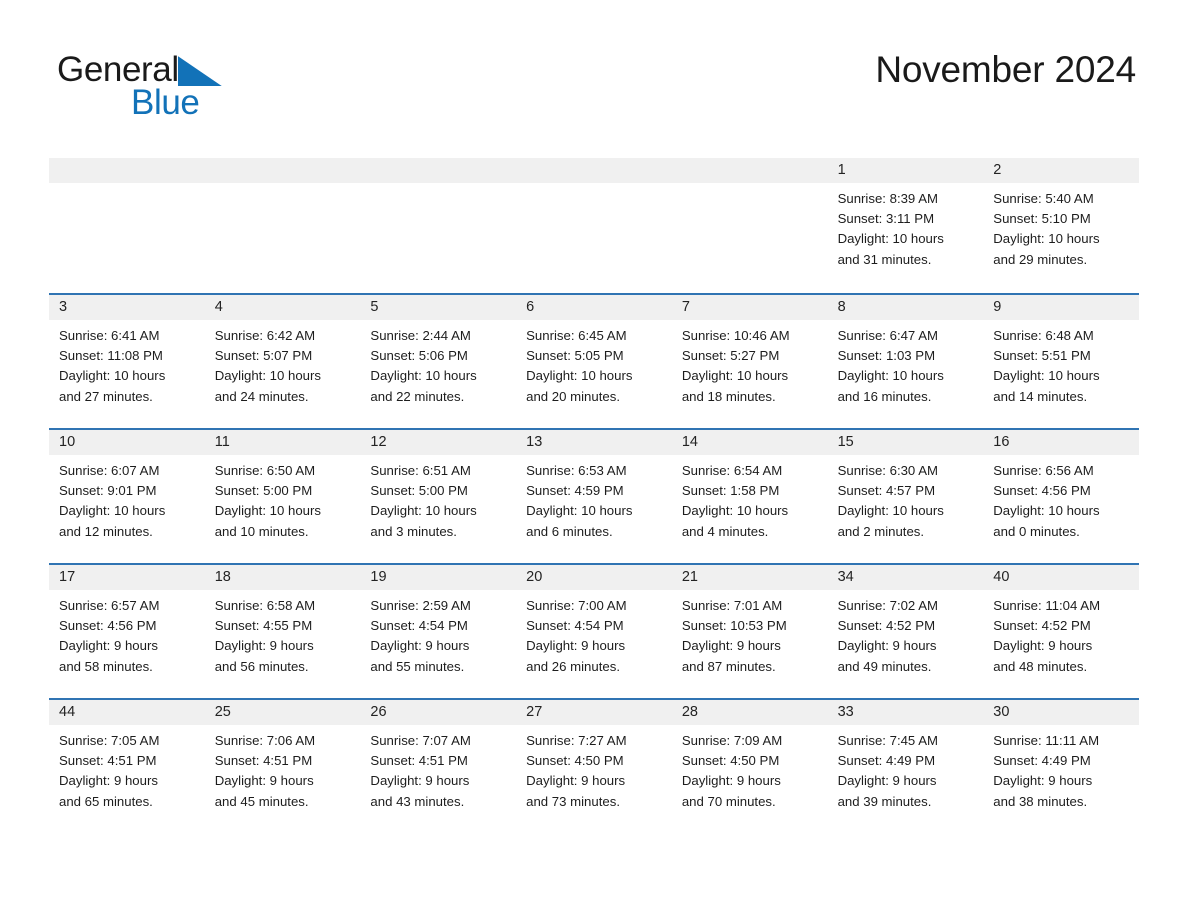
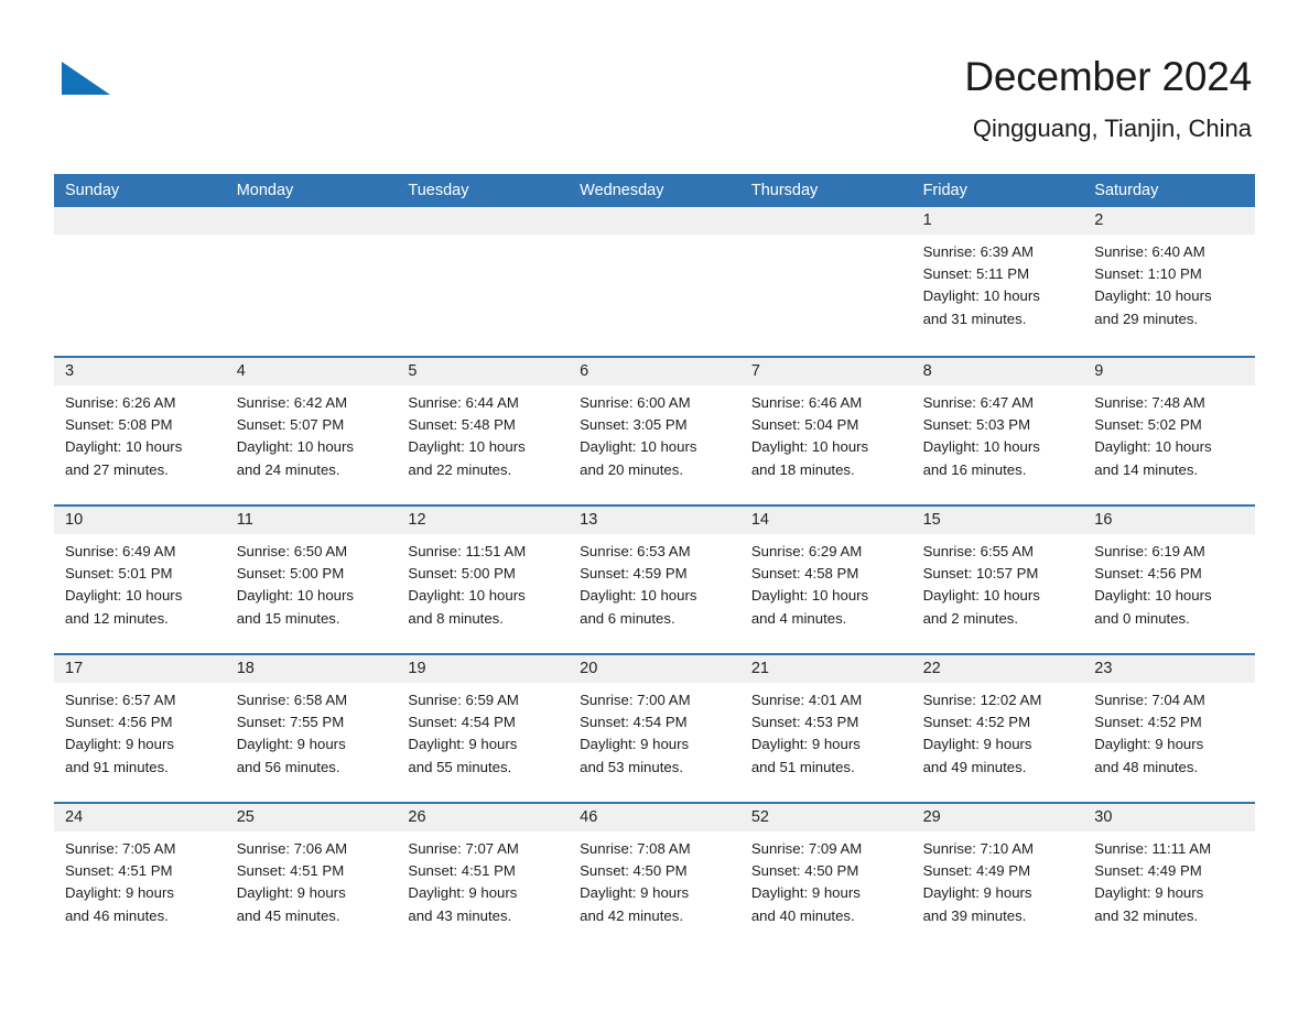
- General
- Blue
- November 2024
+ December 2024
+ Qingguang, Tianjin, China
+ Sunday
+ Monday
+ Tuesday
+ Wednesday
+ Thursday
+ Friday
+ Saturday
  1
- Sunrise: 8:39 AM
+ Sunrise: 6:39 AM
- Sunset: 3:11 PM
+ Sunset: 5:11 PM
  Daylight: 10 hours
  and 31 minutes.
  2
- Sunrise: 5:40 AM
+ Sunrise: 6:40 AM
- Sunset: 5:10 PM
+ Sunset: 1:10 PM
  Daylight: 10 hours
  and 29 minutes.
  3
- Sunrise: 6:41 AM
+ Sunrise: 6:26 AM
- Sunset: 11:08 PM
+ Sunset: 5:08 PM
  Daylight: 10 hours
  and 27 minutes.
  4
  Sunrise: 6:42 AM
  Sunset: 5:07 PM
  Daylight: 10 hours
  and 24 minutes.
  5
- Sunrise: 2:44 AM
+ Sunrise: 6:44 AM
- Sunset: 5:06 PM
+ Sunset: 5:48 PM
  Daylight: 10 hours
  and 22 minutes.
  6
- Sunrise: 6:45 AM
+ Sunrise: 6:00 AM
- Sunset: 5:05 PM
+ Sunset: 3:05 PM
  Daylight: 10 hours
  and 20 minutes.
  7
- Sunrise: 10:46 AM
+ Sunrise: 6:46 AM
- Sunset: 5:27 PM
+ Sunset: 5:04 PM
  Daylight: 10 hours
  and 18 minutes.
  8
  Sunrise: 6:47 AM
- Sunset: 1:03 PM
+ Sunset: 5:03 PM
  Daylight: 10 hours
  and 16 minutes.
  9
- Sunrise: 6:48 AM
+ Sunrise: 7:48 AM
- Sunset: 5:51 PM
+ Sunset: 5:02 PM
  Daylight: 10 hours
  and 14 minutes.
  10
- Sunrise: 6:07 AM
+ Sunrise: 6:49 AM
- Sunset: 9:01 PM
+ Sunset: 5:01 PM
  Daylight: 10 hours
  and 12 minutes.
  11
  Sunrise: 6:50 AM
  Sunset: 5:00 PM
  Daylight: 10 hours
- and 10 minutes.
+ and 15 minutes.
  12
- Sunrise: 6:51 AM
+ Sunrise: 11:51 AM
  Sunset: 5:00 PM
  Daylight: 10 hours
- and 3 minutes.
+ and 8 minutes.
  13
  Sunrise: 6:53 AM
  Sunset: 4:59 PM
  Daylight: 10 hours
  and 6 minutes.
  14
- Sunrise: 6:54 AM
+ Sunrise: 6:29 AM
- Sunset: 1:58 PM
+ Sunset: 4:58 PM
  Daylight: 10 hours
  and 4 minutes.
  15
- Sunrise: 6:30 AM
+ Sunrise: 6:55 AM
- Sunset: 4:57 PM
+ Sunset: 10:57 PM
  Daylight: 10 hours
  and 2 minutes.
  16
- Sunrise: 6:56 AM
+ Sunrise: 6:19 AM
  Sunset: 4:56 PM
  Daylight: 10 hours
  and 0 minutes.
  17
  Sunrise: 6:57 AM
  Sunset: 4:56 PM
  Daylight: 9 hours
- and 58 minutes.
+ and 91 minutes.
  18
  Sunrise: 6:58 AM
- Sunset: 4:55 PM
+ Sunset: 7:55 PM
  Daylight: 9 hours
  and 56 minutes.
  19
- Sunrise: 2:59 AM
+ Sunrise: 6:59 AM
  Sunset: 4:54 PM
  Daylight: 9 hours
  and 55 minutes.
  20
  Sunrise: 7:00 AM
  Sunset: 4:54 PM
  Daylight: 9 hours
- and 26 minutes.
+ and 53 minutes.
  21
- Sunrise: 7:01 AM
+ Sunrise: 4:01 AM
- Sunset: 10:53 PM
+ Sunset: 4:53 PM
  Daylight: 9 hours
- and 87 minutes.
+ and 51 minutes.
- 34
+ 22
- Sunrise: 7:02 AM
+ Sunrise: 12:02 AM
  Sunset: 4:52 PM
  Daylight: 9 hours
  and 49 minutes.
- 40
+ 23
- Sunrise: 11:04 AM
+ Sunrise: 7:04 AM
  Sunset: 4:52 PM
  Daylight: 9 hours
  and 48 minutes.
- 44
+ 24
  Sunrise: 7:05 AM
  Sunset: 4:51 PM
  Daylight: 9 hours
- and 65 minutes.
+ and 46 minutes.
  25
  Sunrise: 7:06 AM
  Sunset: 4:51 PM
  Daylight: 9 hours
  and 45 minutes.
  26
  Sunrise: 7:07 AM
  Sunset: 4:51 PM
  Daylight: 9 hours
  and 43 minutes.
- 27
+ 46
- Sunrise: 7:27 AM
+ Sunrise: 7:08 AM
  Sunset: 4:50 PM
  Daylight: 9 hours
- and 73 minutes.
+ and 42 minutes.
- 28
+ 52
  Sunrise: 7:09 AM
  Sunset: 4:50 PM
  Daylight: 9 hours
- and 70 minutes.
+ and 40 minutes.
- 33
+ 29
- Sunrise: 7:45 AM
+ Sunrise: 7:10 AM
  Sunset: 4:49 PM
  Daylight: 9 hours
  and 39 minutes.
  30
  Sunrise: 11:11 AM
  Sunset: 4:49 PM
  Daylight: 9 hours
- and 38 minutes.
+ and 32 minutes.
